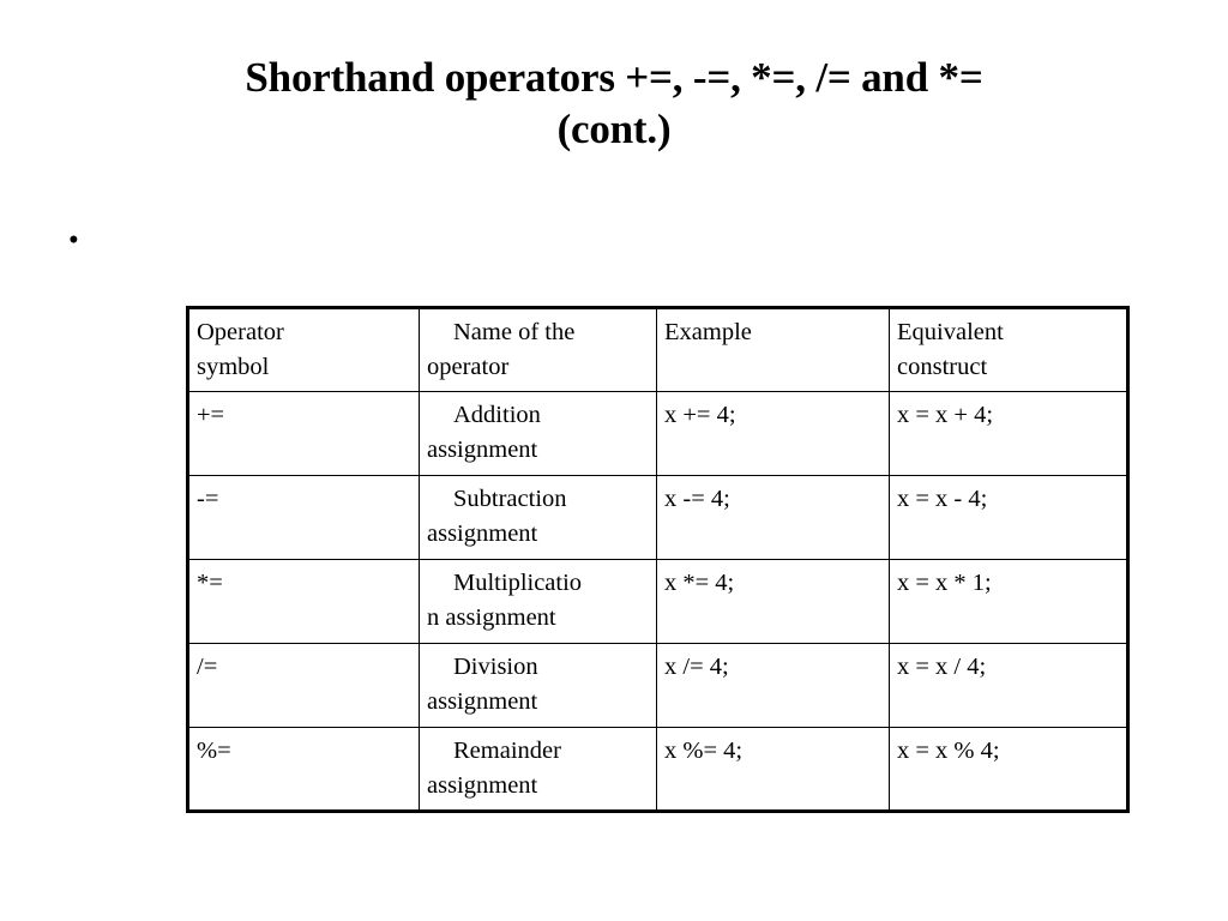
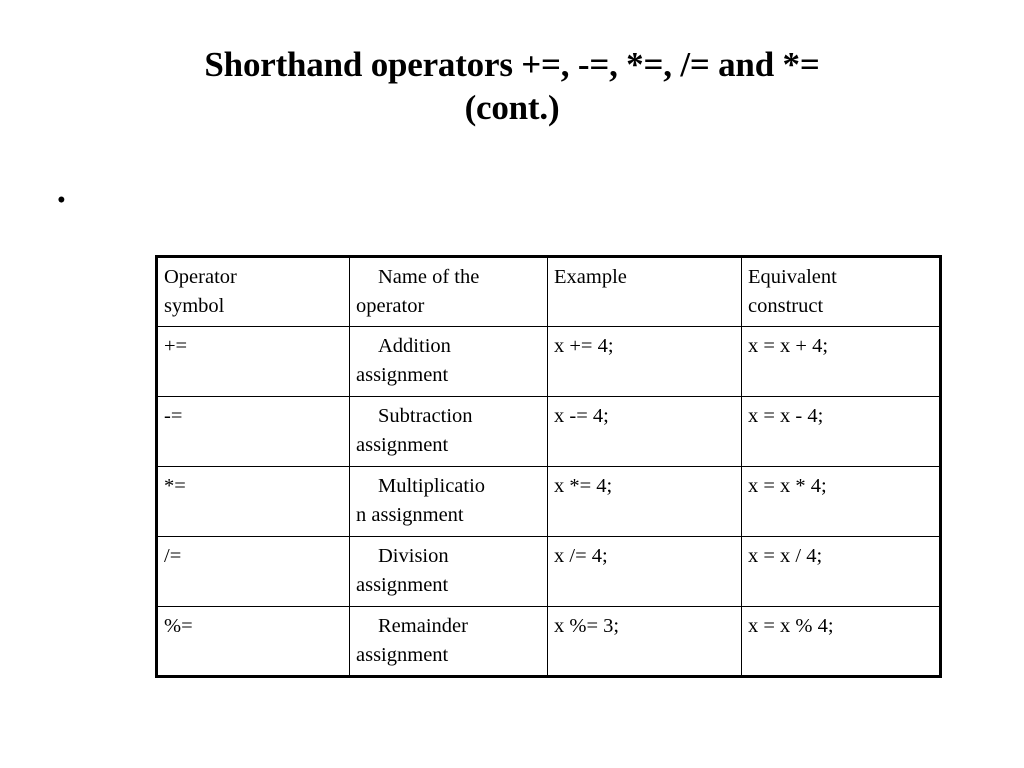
  Shorthand operators +=, -=, *=, /= and *=
  (cont.)
  •
  Operator symbol	Name of the operator	Example	Equivalent construct
  +=	Addition assignment	x += 4;	x = x + 4;
  -=	Subtraction assignment	x -= 4;	x = x - 4;
- *=	Multiplicatio n assignment	x *= 4;	x = x * 1;
+ *=	Multiplicatio n assignment	x *= 4;	x = x * 4;
  /=	Division assignment	x /= 4;	x = x / 4;
- %=	Remainder assignment	x %= 4;	x = x % 4;
+ %=	Remainder assignment	x %= 3;	x = x % 4;
